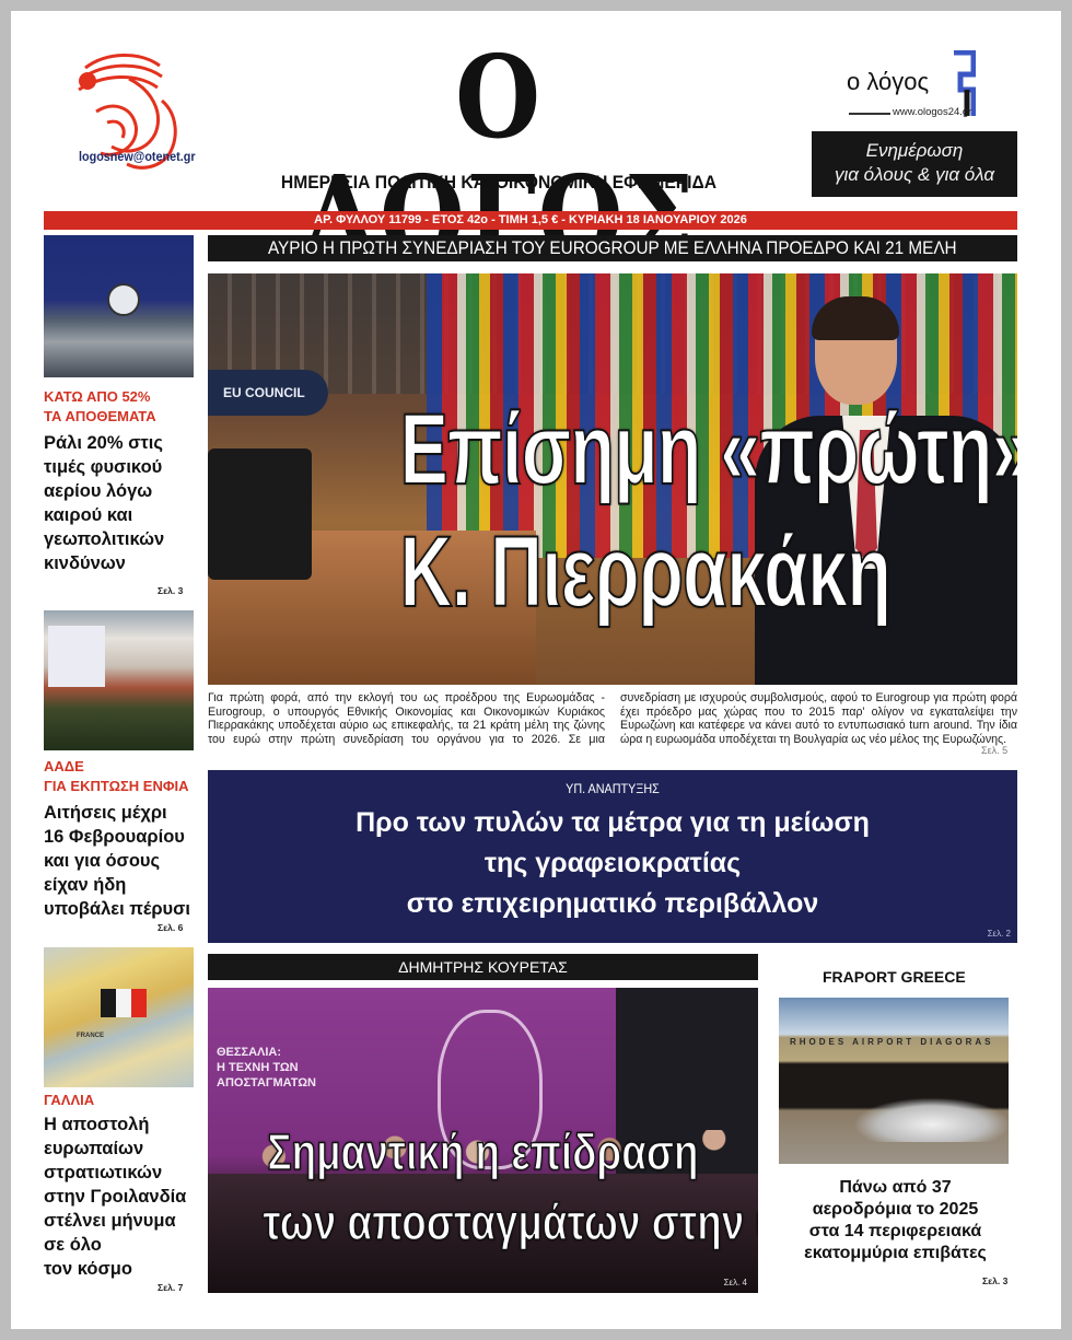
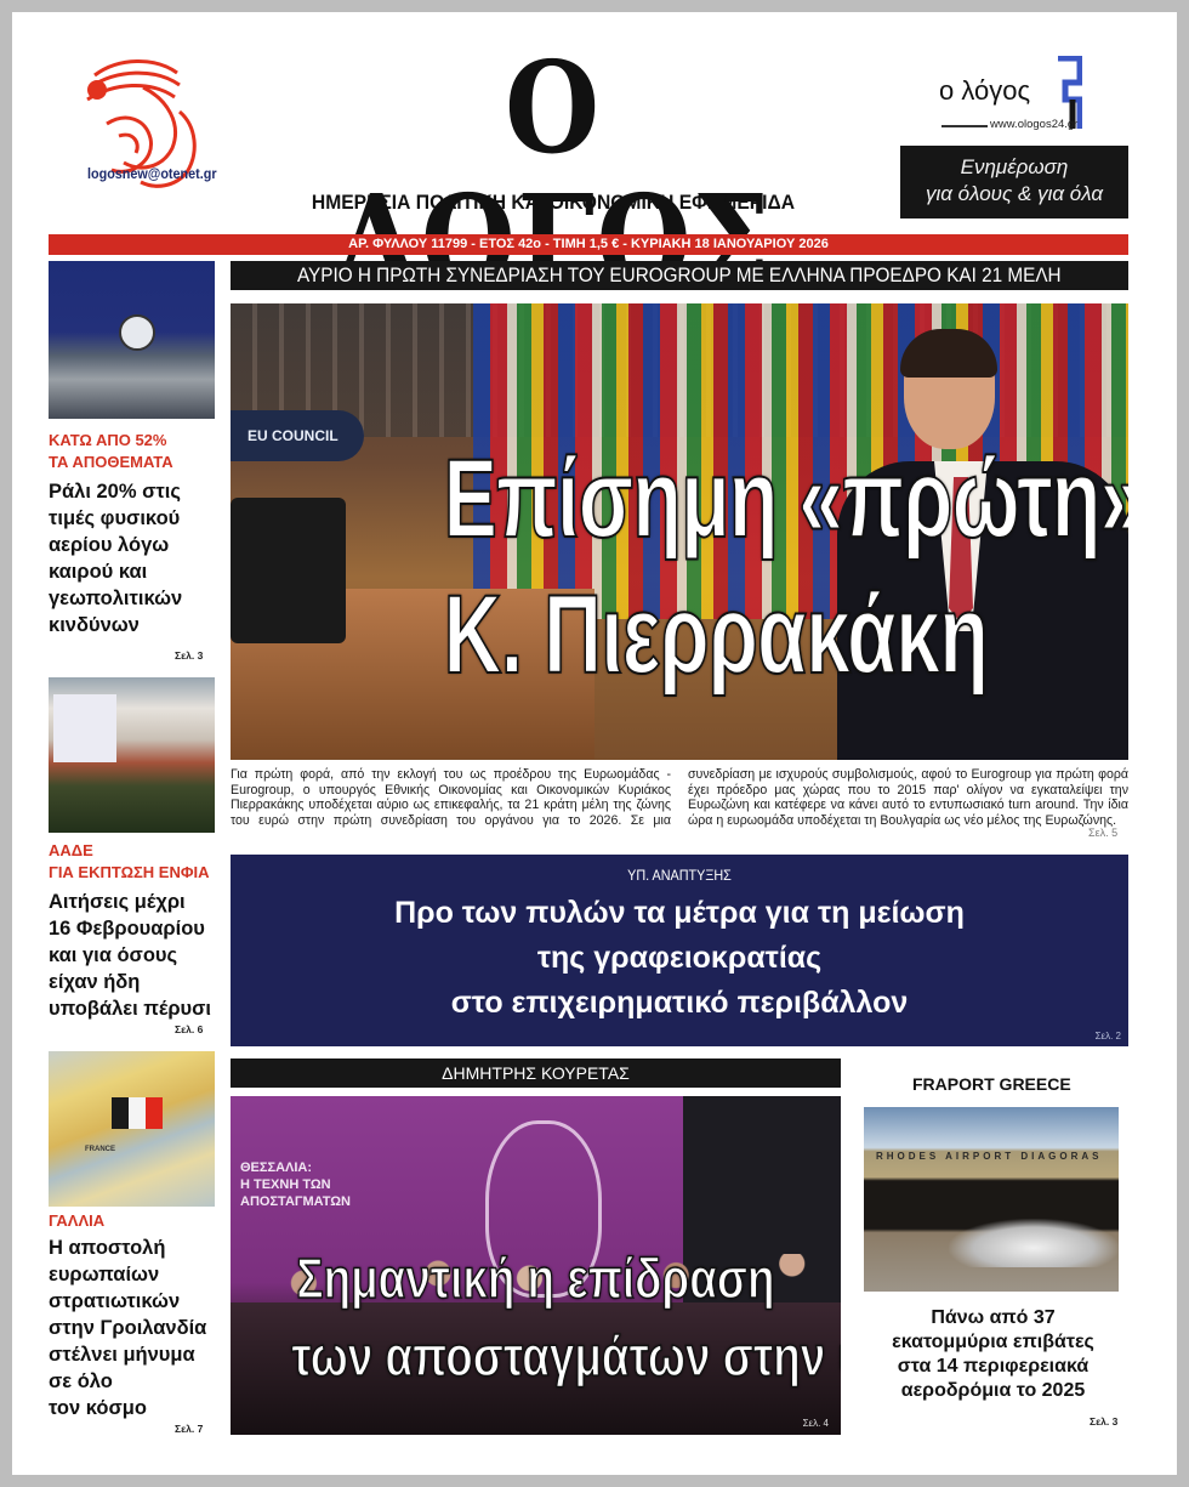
  logosnew@otenet.gr
  ΗΜΕΡΗΣΙΑ ΠΟΛΙΤΙΚΗ ΚΑΙ ΟΙΚΟΝΟΜΙΚΗ ΕΦΗΜΕΡΙΔΑ
  ο λόγος
  www.ologos24.gr
  Ενημέρωση
  για όλους & για όλα
  ΑΡ. ΦΥΛΛΟΥ 11799 - ΕΤΟΣ 42ο - ΤΙΜΗ 1,5 € - ΚΥΡΙΑΚΗ 18 ΙΑΝΟΥΑΡΙΟΥ 2026
  ΑΥΡΙΟ Η ΠΡΩΤΗ ΣΥΝΕΔΡΙΑΣΗ ΤΟΥ EUROGROUP ΜΕ ΕΛΛΗΝΑ ΠΡΟΕΔΡΟ ΚΑΙ 21 ΜΕΛΗ
  EU COUNCIL
  Επίσημη «πρώτη»
  Κ. Πιερρακάκη
  Για πρώτη φορά, από την εκλογή του ως προέδρου της Ευρωομάδας - Eurogroup, ο υπουργός Εθνικής Οικονομίας και Οικονομικών Κυριάκος Πιερρακάκης υποδέχεται αύριο ως επικεφαλής, τα 21 κράτη μέλη της ζώνης του ευρώ στην πρώτη συνεδρίαση του οργάνου για το 2026. Σε μια συνεδρίαση με ισχυρούς συμβολισμούς, αφού το Eurogroup για πρώτη φορά έχει πρόεδρο μας χώρας που το 2015 παρ' ολίγον να εγκαταλείψει την Ευρωζώνη και κατέφερε να κάνει αυτό το εντυπωσιακό turn around. Την ίδια ώρα η ευρωομάδα υποδέχεται τη Βουλγαρία ως νέο μέλος της Ευρωζώνης.
  Σελ. 5
  ΥΠ. ΑΝΑΠΤΥΞΗΣ
  Προ των πυλών τα μέτρα για τη μείωση
  της γραφειοκρατίας
  στο επιχειρηματικό περιβάλλον
  Σελ. 2
  ΚΑΤΩ ΑΠΟ 52%
  ΤΑ ΑΠΟΘΕΜΑΤΑ
  Ράλι 20% στις
  τιμές φυσικού
  αερίου λόγω
  καιρού και
  γεωπολιτικών
  κινδύνων
  Σελ. 3
  ΑΑΔΕ
  ΓΙΑ ΕΚΠΤΩΣΗ ΕΝΦΙΑ
  Αιτήσεις μέχρι
  16 Φεβρουαρίου
  και για όσους
  είχαν ήδη
  υποβάλει πέρυσι
  Σελ. 6
  ΓΑΛΛΙΑ
  Η αποστολή
  ευρωπαίων
  στρατιωτικών
  στην Γροιλανδία
  στέλνει μήνυμα
  σε όλο
  τον κόσμο
  Σελ. 7
  ΔΗΜΗΤΡΗΣ ΚΟΥΡΕΤΑΣ
  ΘΕΣΣΑΛΙΑ:
  Η ΤΕΧΝΗ ΤΩΝ
  ΑΠΟΣΤΑΓΜΑΤΩΝ
  Σημαντική η επίδραση
  των αποσταγμάτων στην
  Σελ. 4
  FRAPORT GREECE
  RHODES AIRPORT DIAGORAS
  Πάνω από 37
- αεροδρόμια το 2025
+ εκατομμύρια επιβάτες
  στα 14 περιφερειακά
- εκατομμύρια επιβάτες
+ αεροδρόμια το 2025
  Σελ. 3
